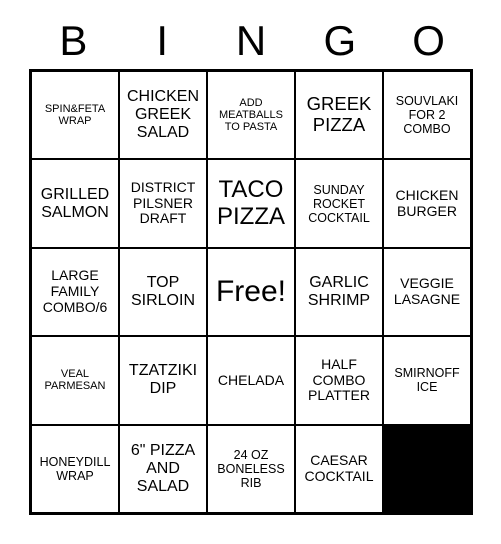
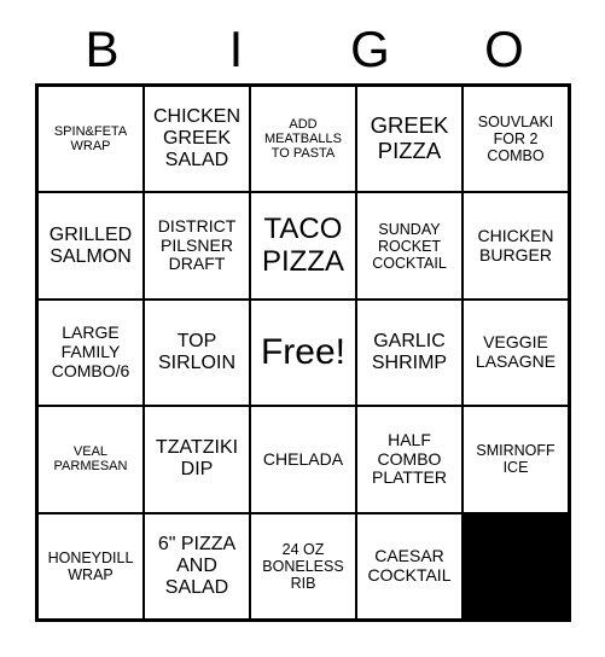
  B
  I
- N
  G
  O
  SPIN&FETA
  WRAP
  CHICKEN
  GREEK
  SALAD
  ADD
  MEATBALLS
  TO PASTA
  GREEK
  PIZZA
  SOUVLAKI
  FOR 2
  COMBO
  GRILLED
  SALMON
  DISTRICT
  PILSNER
  DRAFT
  TACO
  PIZZA
  SUNDAY
  ROCKET
  COCKTAIL
  CHICKEN
  BURGER
  LARGE
  FAMILY
  COMBO/6
  TOP
  SIRLOIN
  Free!
  GARLIC
  SHRIMP
  VEGGIE
  LASAGNE
  VEAL
  PARMESAN
  TZATZIKI
  DIP
  CHELADA
  HALF
  COMBO
  PLATTER
  SMIRNOFF
  ICE
  HONEYDILL
  WRAP
  6" PIZZA
  AND
  SALAD
  24 OZ
  BONELESS
  RIB
  CAESAR
  COCKTAIL
